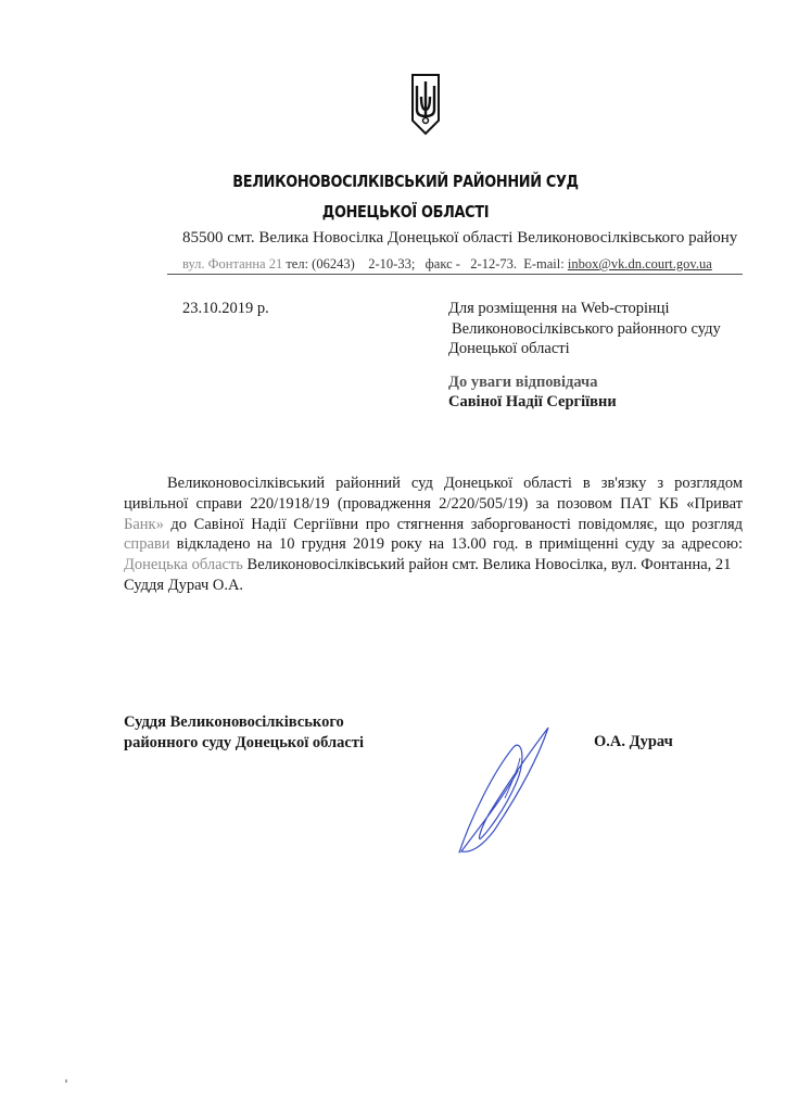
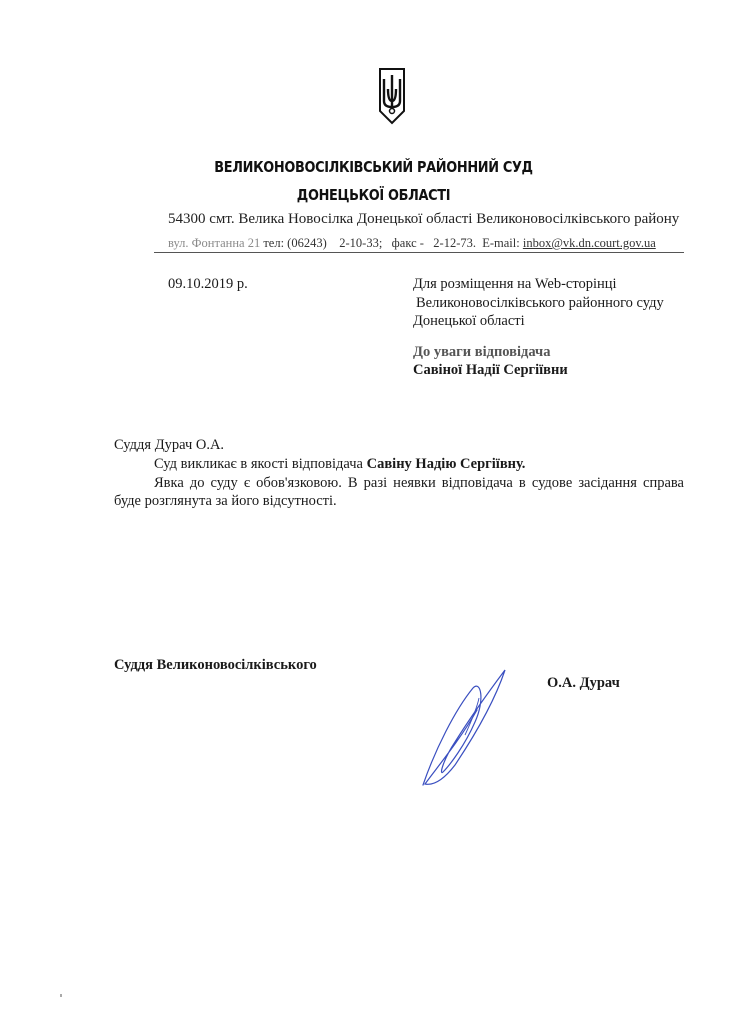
  ВЕЛИКОНОВОСІЛКІВСЬКИЙ РАЙОННИЙ СУД
  ДОНЕЦЬКОЇ ОБЛАСТІ
- 85500 смт. Велика Новосілка Донецької області Великоновосілківського району
+ 54300 смт. Велика Новосілка Донецької області Великоновосілківського району
  вул. Фонтанна 21 тел: (06243) 2-10-33; факс - 2-12-73. E-mail: inbox@vk.dn.court.gov.ua
- 23.10.2019 р.
+ 09.10.2019 р.
  Для розміщення на Web-сторінці
  Великоновосілківського районного суду
  Донецької області
  До уваги відповідача
  Савіної Надії Сергіївни
- Великоновосілківський районний суд Донецької області в зв'язку з розглядом цивільної справи 220/1918/19 (провадження 2/220/505/19) за позовом ПАТ КБ «Приват Банк» до Савіної Надії Сергіївни про стягнення заборгованості повідомляє, що розгляд справи відкладено на 10 грудня 2019 року на 13.00 год. в приміщенні суду за адресою: Донецька область Великоновосілківський район смт. Велика Новосілка, вул. Фонтанна, 21
  Суддя Дурач О.А.
+ Суд викликає в якості відповідача Савіну Надію Сергіївну.
+ Явка до суду є обов'язковою. В разі неявки відповідача в судове засідання справа буде розглянута за його відсутності.
  Суддя Великоновосілківського
- районного суду Донецької області
  О.А. Дурач
